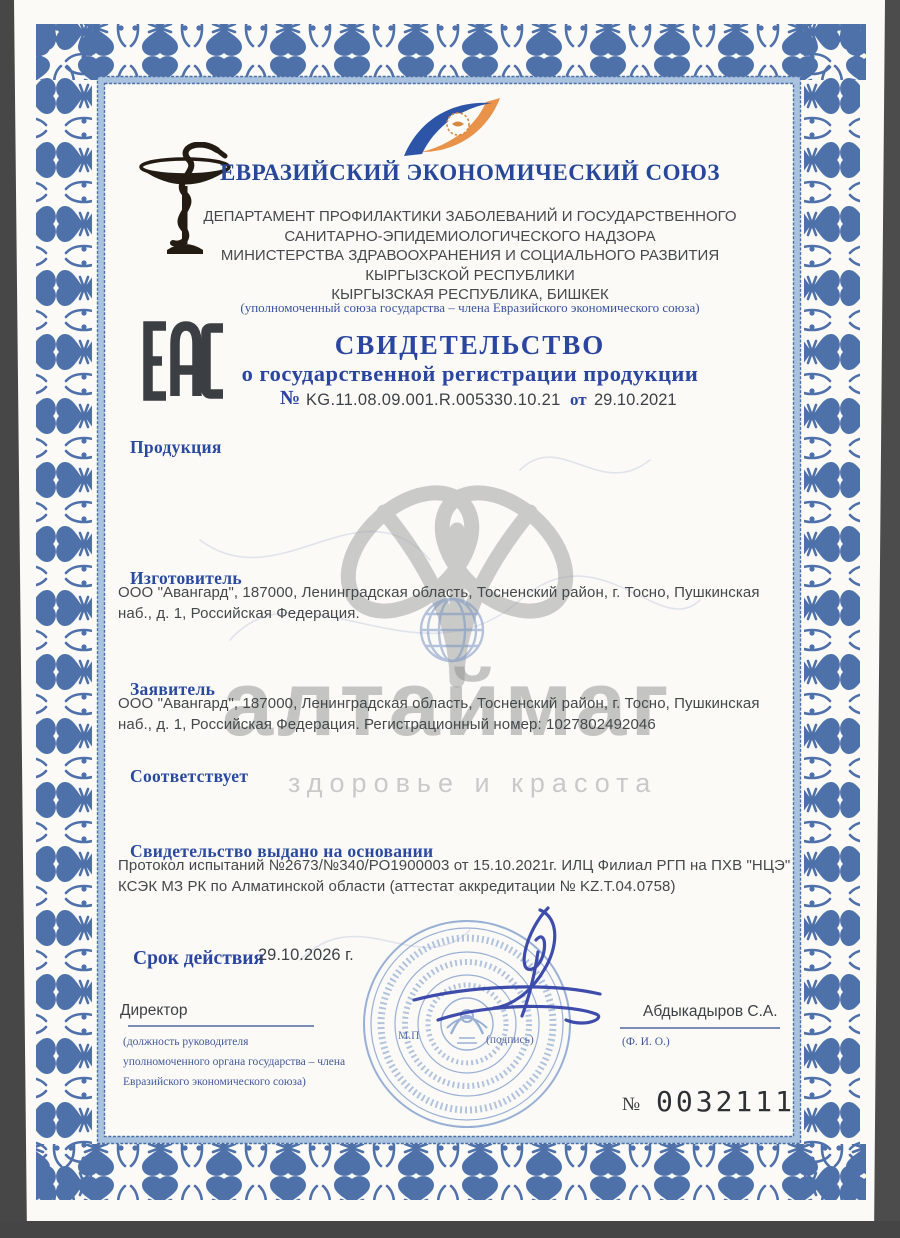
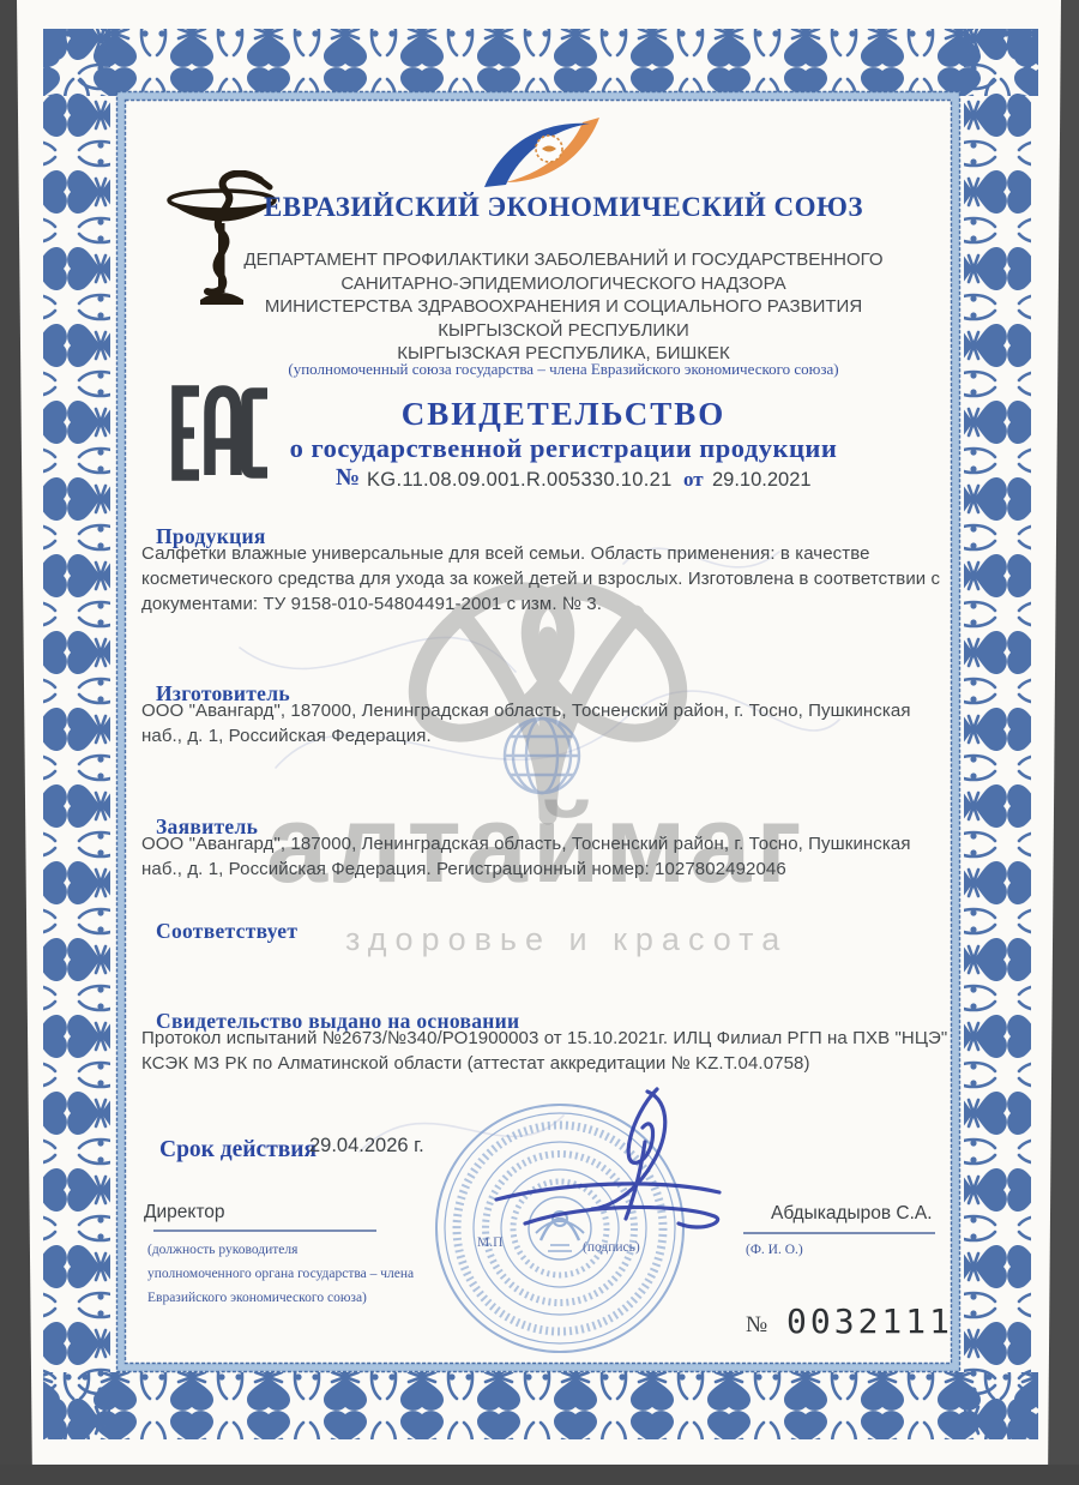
  алтаймаг
  здоровье и красота
  ЕВРАЗИЙСКИЙ ЭКОНОМИЧЕСКИЙ СОЮЗ
  ДЕПАРТАМЕНТ ПРОФИЛАКТИКИ ЗАБОЛЕВАНИЙ И ГОСУДАРСТВЕННОГО
  САНИТАРНО-ЭПИДЕМИОЛОГИЧЕСКОГО НАДЗОРА
  МИНИСТЕРСТВА ЗДРАВООХРАНЕНИЯ И СОЦИАЛЬНОГО РАЗВИТИЯ
  КЫРГЫЗСКОЙ РЕСПУБЛИКИ
  КЫРГЫЗСКАЯ РЕСПУБЛИКА, БИШКЕК
  (уполномоченный союза государства – члена Евразийского экономического союза)
  СВИДЕТЕЛЬСТВО
  о государственной регистрации продукции
  №
  KG.11.08.09.001.R.005330.10.21
  от
  29.10.2021
  Продукция
+ Салфетки влажные универсальные для всей семьи. Область применения: в качестве
+ косметического средства для ухода за кожей детей и взрослых. Изготовлена в соответствии с
+ документами: ТУ 9158-010-54804491-2001 с изм. № 3.
  Изготовитель
  ООО "Авангард", 187000, Ленинградская область, Тосненский район, г. Тосно, Пушкинская
  наб., д. 1, Российская Федерация.
  Заявитель
  ООО "Авангард", 187000, Ленинградская область, Тосненский район, г. Тосно, Пушкинская
  наб., д. 1, Российская Федерация. Регистрационный номер: 1027802492046
  Соответствует
  Свидетельство выдано на основании
  Протокол испытаний №2673/№340/РО1900003 от 15.10.2021г. ИЛЦ Филиал РГП на ПХВ "НЦЭ"
  КСЭК МЗ РК по Алматинской области (аттестат аккредитации № KZ.Т.04.0758)
  Срок действия
- 29.10.2026 г.
+ 29.04.2026 г.
  Директор
  (должность руководителя
  уполномоченного органа государства – члена
  Евразийского экономического союза)
  М.П
  (подпись)
  Абдыкадыров С.А.
  (Ф. И. О.)
  №
  0032111
